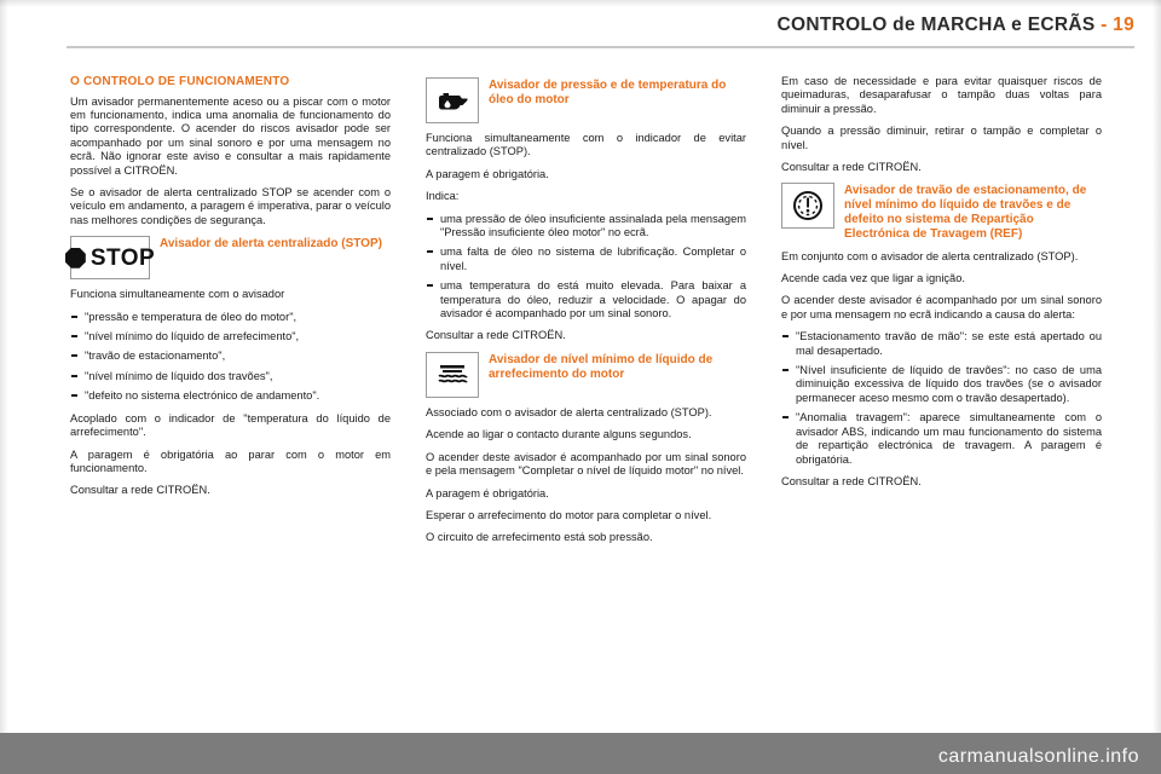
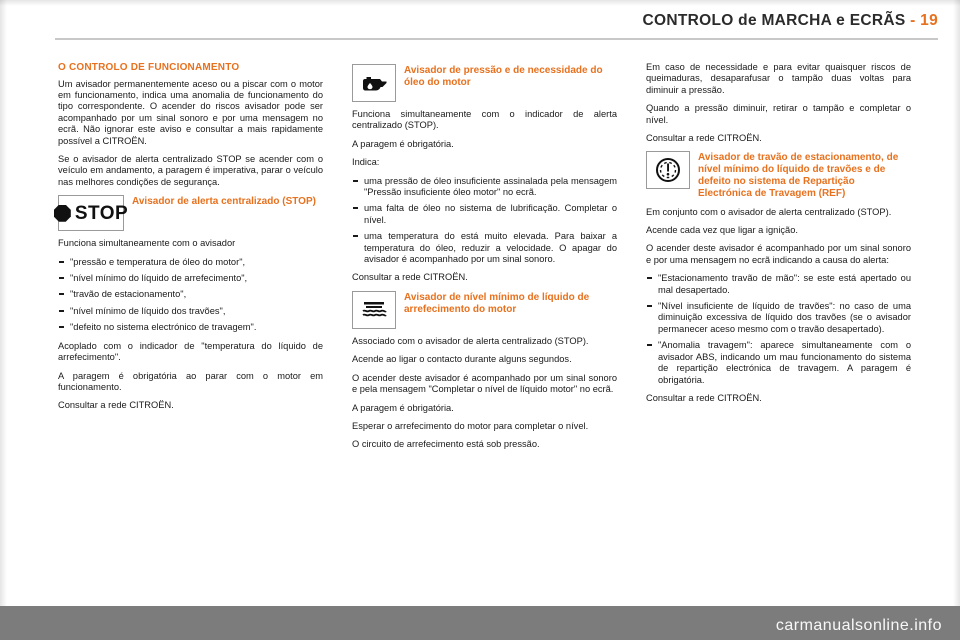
  CONTROLO de MARCHA e ECRÃS - 19
  O CONTROLO DE FUNCIONAMENTO
  Um avisador permanentemente aceso ou a piscar com o motor em funcionamento, indica uma anomalia de funcionamento do tipo correspondente. O acender do riscos avisador pode ser acompanhado por um sinal sonoro e por uma mensagem no ecrã. Não ignorar este aviso e consultar a mais rapidamente possível a CITROËN.
  Se o avisador de alerta centralizado STOP se acender com o veículo em andamento, a paragem é imperativa, parar o veículo nas melhores condições de segurança.
  STOP
  Avisador de alerta centralizado (STOP)
  Funciona simultaneamente com o avisador
  "pressão e temperatura de óleo do motor",
  "nível mínimo do líquido de arrefecimento",
  "travão de estacionamento",
  "nível mínimo de líquido dos travões",
- "defeito no sistema electrónico de andamento".
+ "defeito no sistema electrónico de travagem".
  Acoplado com o indicador de "temperatura do líquido de arrefecimento".
  A paragem é obrigatória ao parar com o motor em funcionamento.
  Consultar a rede CITROËN.
- Avisador de pressão e de temperatura do óleo do motor
+ Avisador de pressão e de necessidade do óleo do motor
- Funciona simultaneamente com o indicador de evitar centralizado (STOP).
+ Funciona simultaneamente com o indicador de alerta centralizado (STOP).
  A paragem é obrigatória.
  Indica:
  uma pressão de óleo insuficiente assinalada pela mensagem "Pressão insuficiente óleo motor" no ecrã.
  uma falta de óleo no sistema de lubrificação. Completar o nível.
  uma temperatura do está muito elevada. Para baixar a temperatura do óleo, reduzir a velocidade. O apagar do avisador é acompanhado por um sinal sonoro.
  Consultar a rede CITROËN.
  Avisador de nível mínimo de líquido de arrefecimento do motor
  Associado com o avisador de alerta centralizado (STOP).
  Acende ao ligar o contacto durante alguns segundos.
- O acender deste avisador é acompanhado por um sinal sonoro e pela mensagem "Completar o nível de líquido motor" no nível.
+ O acender deste avisador é acompanhado por um sinal sonoro e pela mensagem "Completar o nível de líquido motor" no ecrã.
  A paragem é obrigatória.
  Esperar o arrefecimento do motor para completar o nível.
  O circuito de arrefecimento está sob pressão.
  Em caso de necessidade e para evitar quaisquer riscos de queimaduras, desaparafusar o tampão duas voltas para diminuir a pressão.
  Quando a pressão diminuir, retirar o tampão e completar o nível.
  Consultar a rede CITROËN.
  Avisador de travão de estacionamento, de nível mínimo do líquido de travões e de defeito no sistema de Repartição Electrónica de Travagem (REF)
  Em conjunto com o avisador de alerta centralizado (STOP).
  Acende cada vez que ligar a ignição.
  O acender deste avisador é acompanhado por um sinal sonoro e por uma mensagem no ecrã indicando a causa do alerta:
  "Estacionamento travão de mão": se este está apertado ou mal desapertado.
  "Nível insuficiente de líquido de travões": no caso de uma diminuição excessiva de líquido dos travões (se o avisador permanecer aceso mesmo com o travão desapertado).
  "Anomalia travagem": aparece simultaneamente com o avisador ABS, indicando um mau funcionamento do sistema de repartição electrónica de travagem. A paragem é obrigatória.
  Consultar a rede CITROËN.
  carmanualsonline.info
